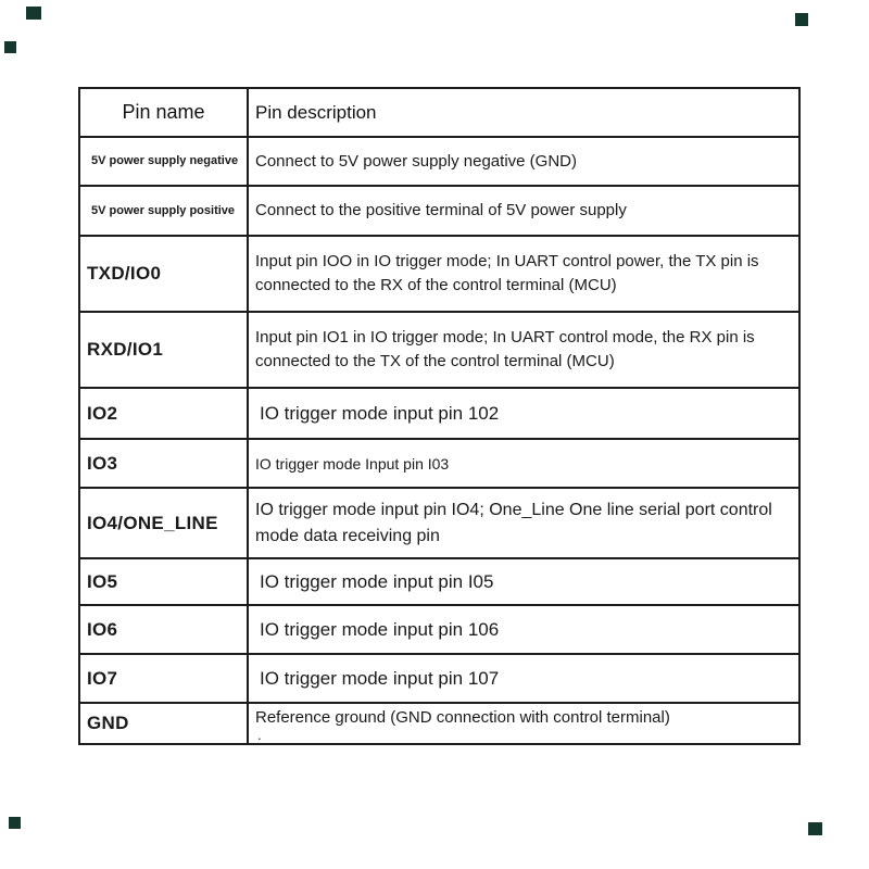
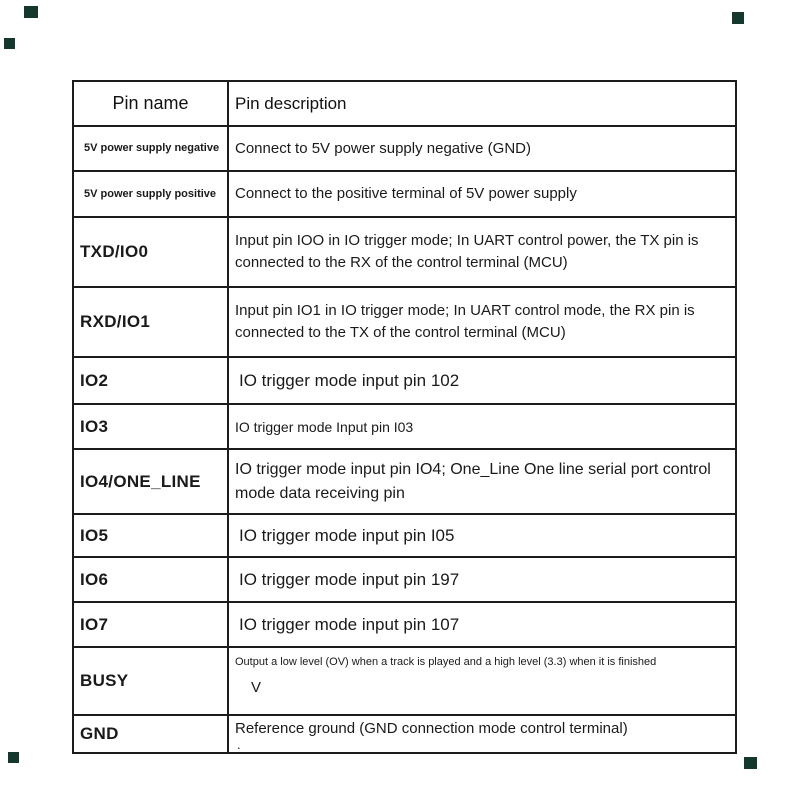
  Pin name	Pin description
  5V power supply negative	Connect to 5V power supply negative (GND)
  5V power supply positive	Connect to the positive terminal of 5V power supply
  TXD/IO0	Input pin IOO in IO trigger mode; In UART control power, the TX pin is connected to the RX of the control terminal (MCU)
  RXD/IO1	Input pin IO1 in IO trigger mode; In UART control mode, the RX pin is connected to the TX of the control terminal (MCU)
  IO2	IO trigger mode input pin 102
  IO3	IO trigger mode Input pin I03
  IO4/ONE_LINE	IO trigger mode input pin IO4; One_Line One line serial port control mode data receiving pin
  IO5	IO trigger mode input pin I05
- IO6	IO trigger mode input pin 106
+ IO6	IO trigger mode input pin 197
  IO7	IO trigger mode input pin 107
+ BUSY	Output a low level (OV) when a track is played and a high level (3.3) when it is finished V
- GND	Reference ground (GND connection with control terminal) .
+ GND	Reference ground (GND connection mode control terminal) .
